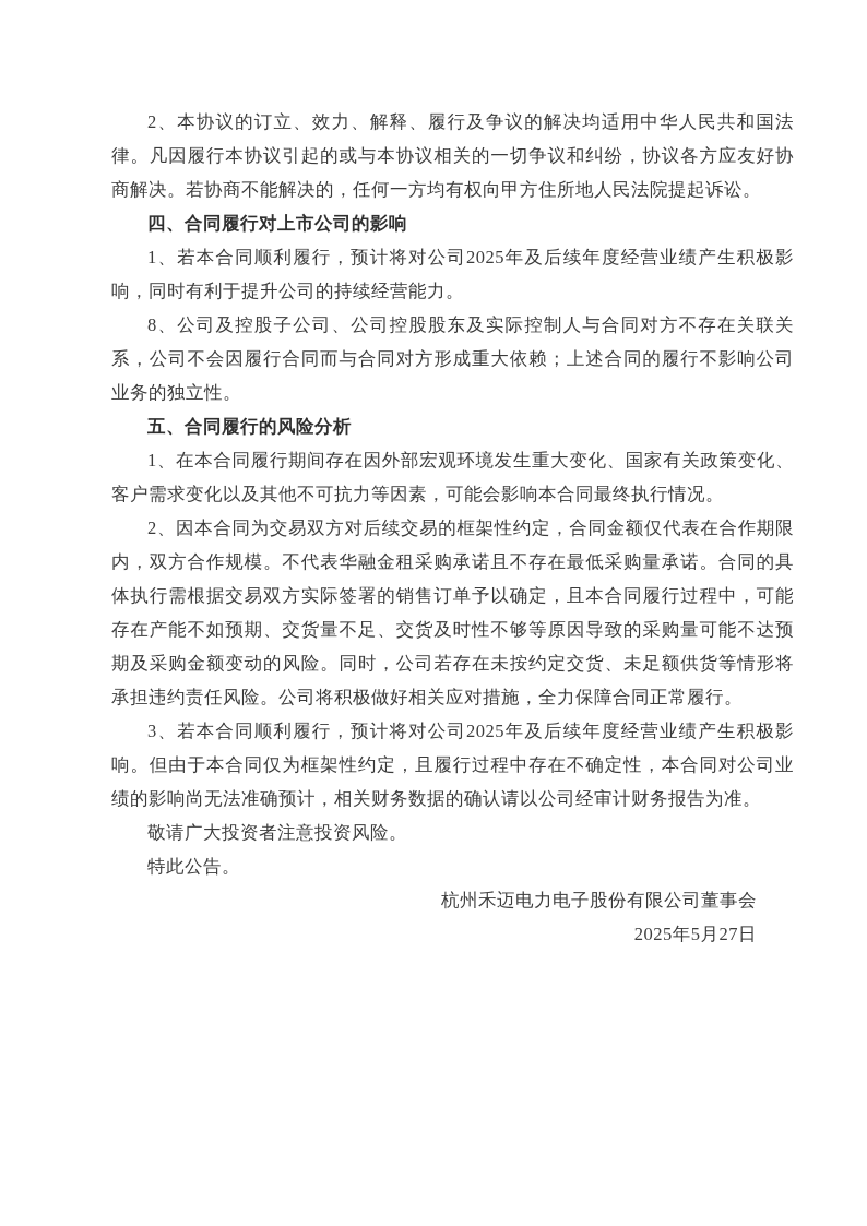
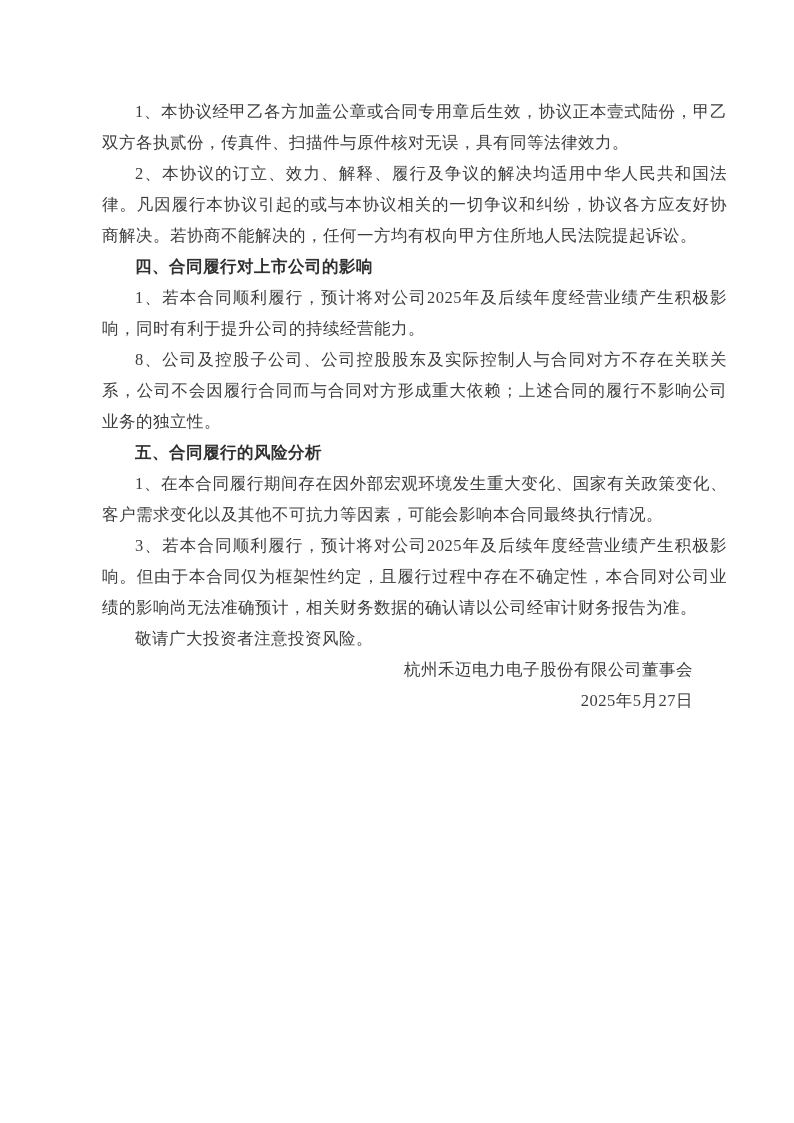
+ 1、本协议经甲乙各方加盖公章或合同专用章后生效，协议正本壹式陆份，甲乙双方各执贰份，传真件、扫描件与原件核对无误，具有同等法律效力。
  2、本协议的订立、效力、解释、履行及争议的解决均适用中华人民共和国法律。凡因履行本协议引起的或与本协议相关的一切争议和纠纷，协议各方应友好协商解决。若协商不能解决的，任何一方均有权向甲方住所地人民法院提起诉讼。
  四、合同履行对上市公司的影响
  1、若本合同顺利履行，预计将对公司2025年及后续年度经营业绩产生积极影响，同时有利于提升公司的持续经营能力。
  8、公司及控股子公司、公司控股股东及实际控制人与合同对方不存在关联关系，公司不会因履行合同而与合同对方形成重大依赖；上述合同的履行不影响公司业务的独立性。
  五、合同履行的风险分析
  1、在本合同履行期间存在因外部宏观环境发生重大变化、国家有关政策变化、客户需求变化以及其他不可抗力等因素，可能会影响本合同最终执行情况。
- 2、因本合同为交易双方对后续交易的框架性约定，合同金额仅代表在合作期限内，双方合作规模。不代表华融金租采购承诺且不存在最低采购量承诺。合同的具体执行需根据交易双方实际签署的销售订单予以确定，且本合同履行过程中，可能存在产能不如预期、交货量不足、交货及时性不够等原因导致的采购量可能不达预期及采购金额变动的风险。同时，公司若存在未按约定交货、未足额供货等情形将承担违约责任风险。公司将积极做好相关应对措施，全力保障合同正常履行。
  3、若本合同顺利履行，预计将对公司2025年及后续年度经营业绩产生积极影响。但由于本合同仅为框架性约定，且履行过程中存在不确定性，本合同对公司业绩的影响尚无法准确预计，相关财务数据的确认请以公司经审计财务报告为准。
  敬请广大投资者注意投资风险。
- 特此公告。
  杭州禾迈电力电子股份有限公司董事会
  2025年5月27日
